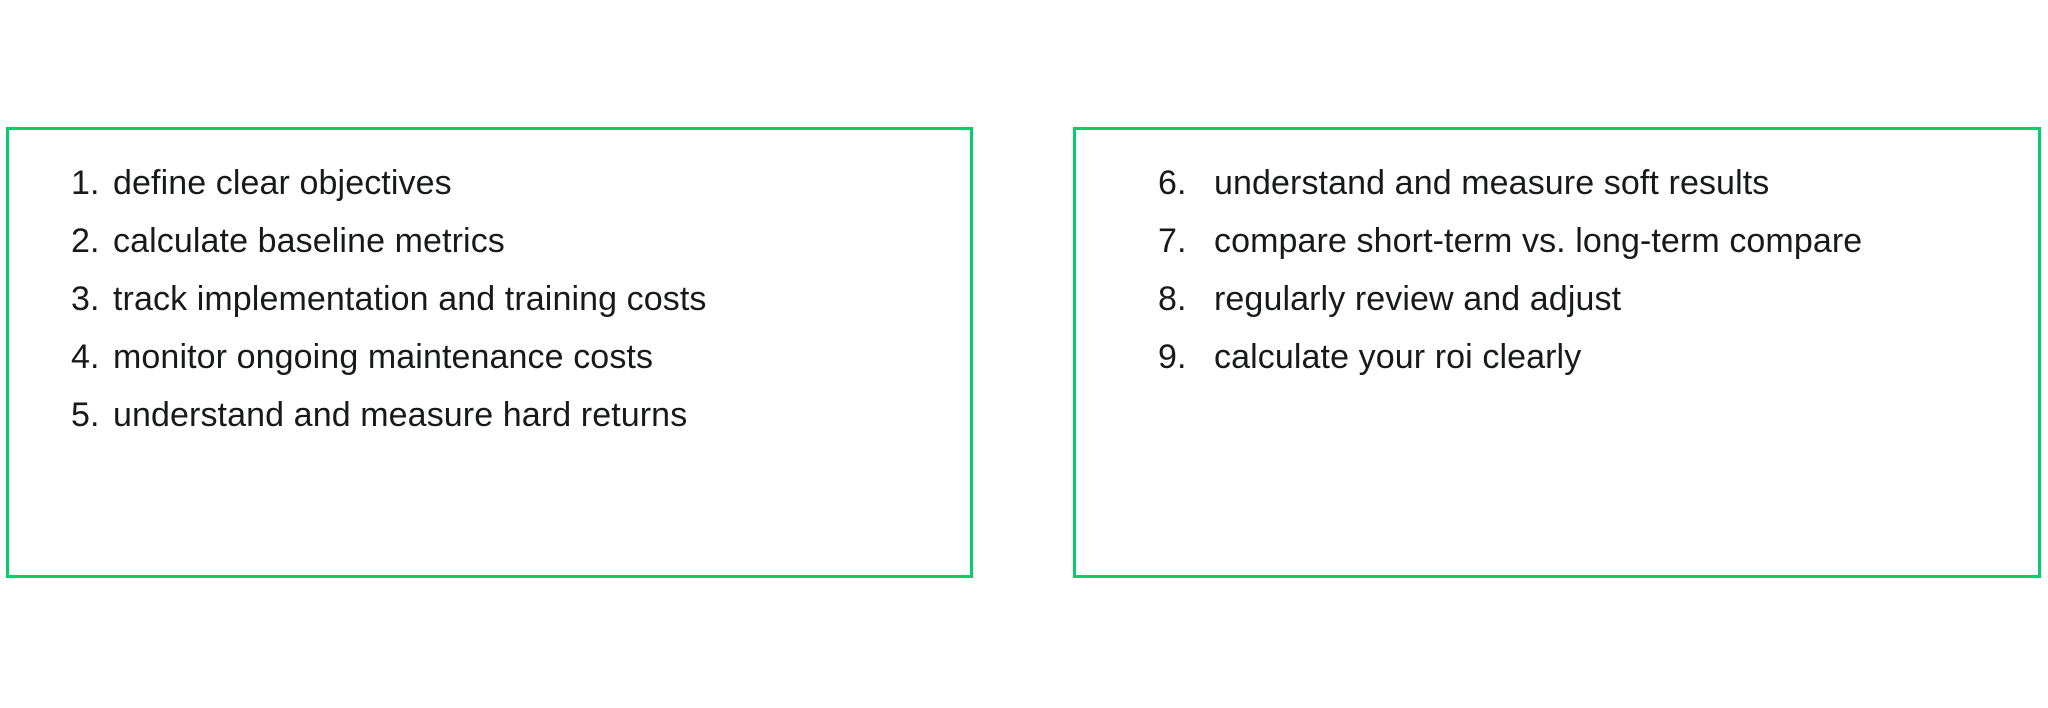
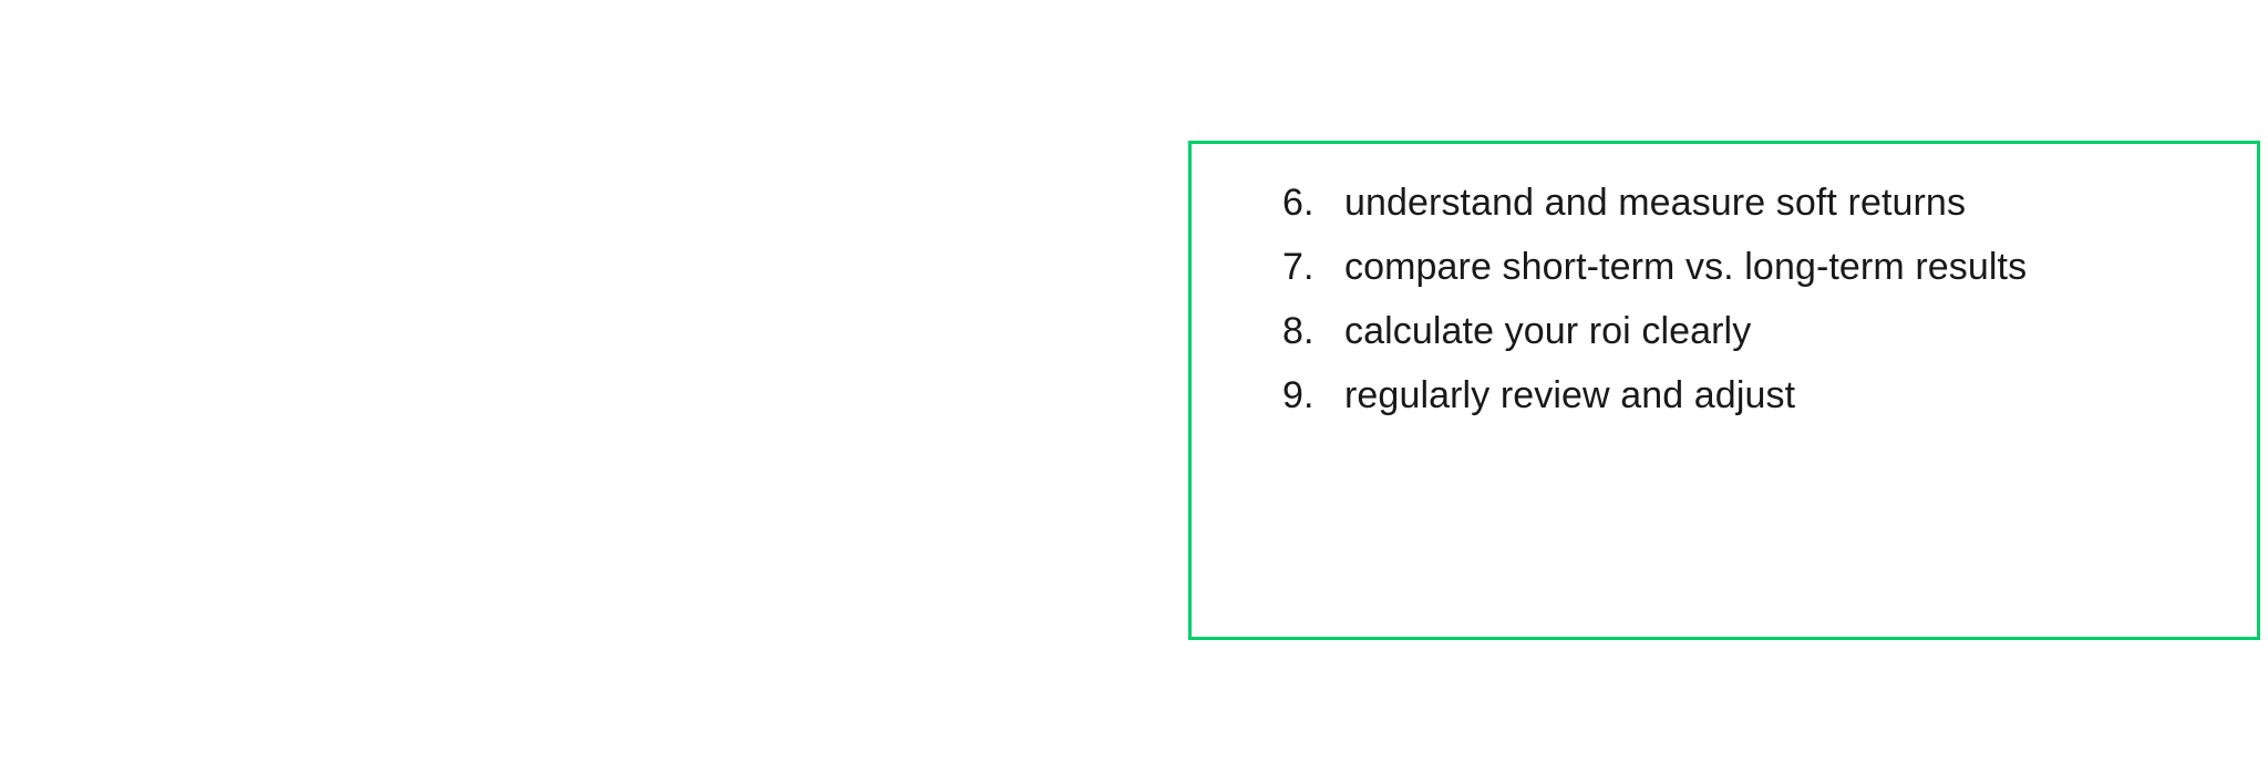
- 1.
- define clear objectives
- 2.
- calculate baseline metrics
- 3.
- track implementation and training costs
- 4.
- monitor ongoing maintenance costs
- 5.
- understand and measure hard returns
  6.
- understand and measure soft results
+ understand and measure soft returns
  7.
- compare short-term vs. long-term compare
+ compare short-term vs. long-term results
  8.
- regularly review and adjust
+ calculate your roi clearly
  9.
- calculate your roi clearly
+ regularly review and adjust
